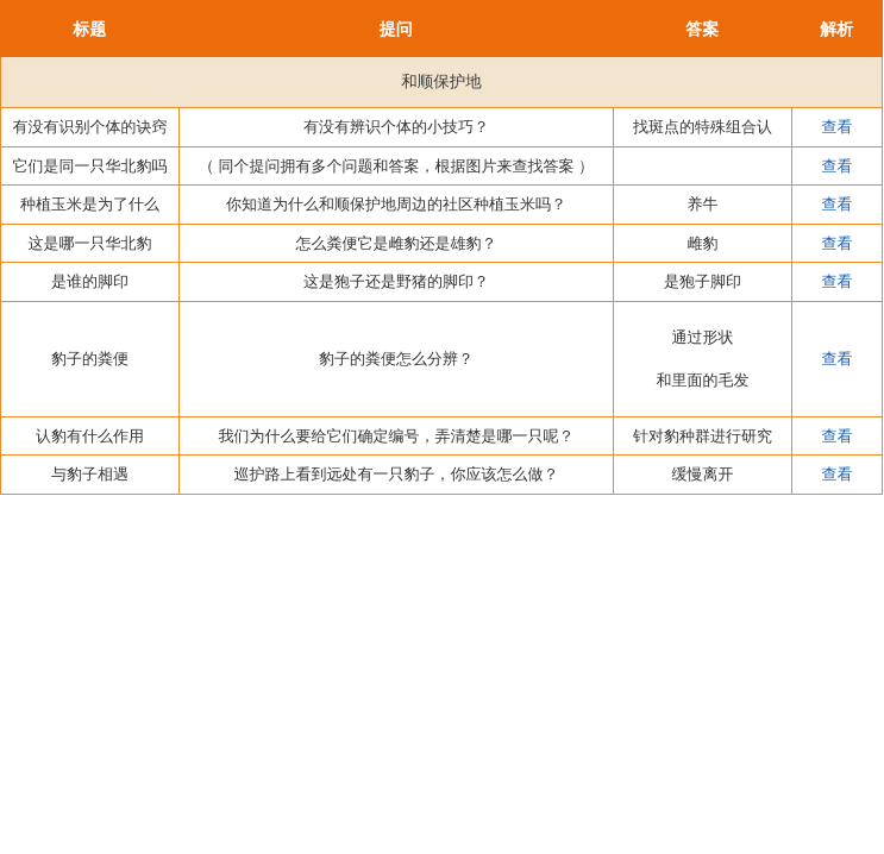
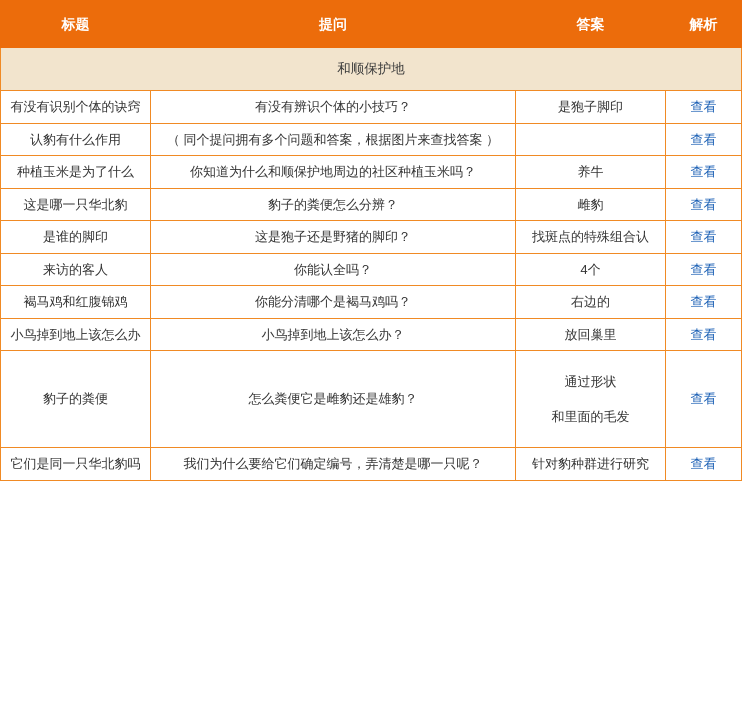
  标题	提问	答案	解析
  和顺保护地
- 有没有识别个体的诀窍	有没有辨识个体的小技巧？	找斑点的特殊组合认	查看
+ 有没有识别个体的诀窍	有没有辨识个体的小技巧？	是狍子脚印	查看
- 它们是同一只华北豹吗	（ 同个提问拥有多个问题和答案，根据图片来查找答案 ）		查看
+ 认豹有什么作用	（ 同个提问拥有多个问题和答案，根据图片来查找答案 ）		查看
  种植玉米是为了什么	你知道为什么和顺保护地周边的社区种植玉米吗？	养牛	查看
- 这是哪一只华北豹	怎么粪便它是雌豹还是雄豹？	雌豹	查看
+ 这是哪一只华北豹	豹子的粪便怎么分辨？	雌豹	查看
- 是谁的脚印	这是狍子还是野猪的脚印？	是狍子脚印	查看
+ 是谁的脚印	这是狍子还是野猪的脚印？	找斑点的特殊组合认	查看
+ 来访的客人	你能认全吗？	4个	查看
+ 褐马鸡和红腹锦鸡	你能分清哪个是褐马鸡吗？	右边的	查看
+ 小鸟掉到地上该怎么办	小鸟掉到地上该怎么办？	放回巢里	查看
- 豹子的粪便	豹子的粪便怎么分辨？	通过形状 和里面的毛发	查看
+ 豹子的粪便	怎么粪便它是雌豹还是雄豹？	通过形状 和里面的毛发	查看
- 认豹有什么作用	我们为什么要给它们确定编号，弄清楚是哪一只呢？	针对豹种群进行研究	查看
+ 它们是同一只华北豹吗	我们为什么要给它们确定编号，弄清楚是哪一只呢？	针对豹种群进行研究	查看
- 与豹子相遇	巡护路上看到远处有一只豹子，你应该怎么做？	缓慢离开	查看
